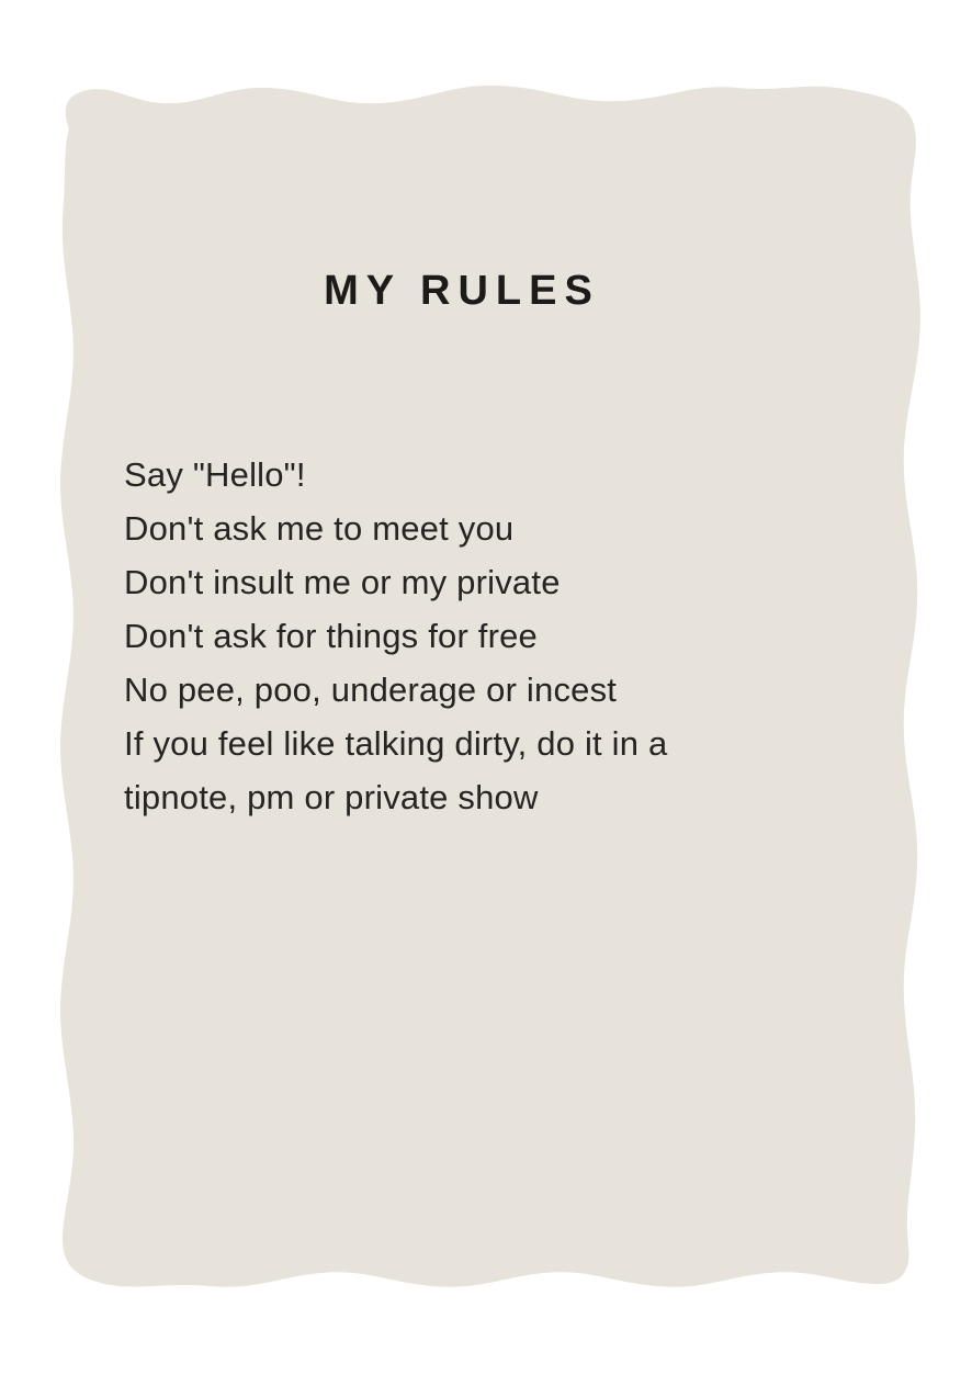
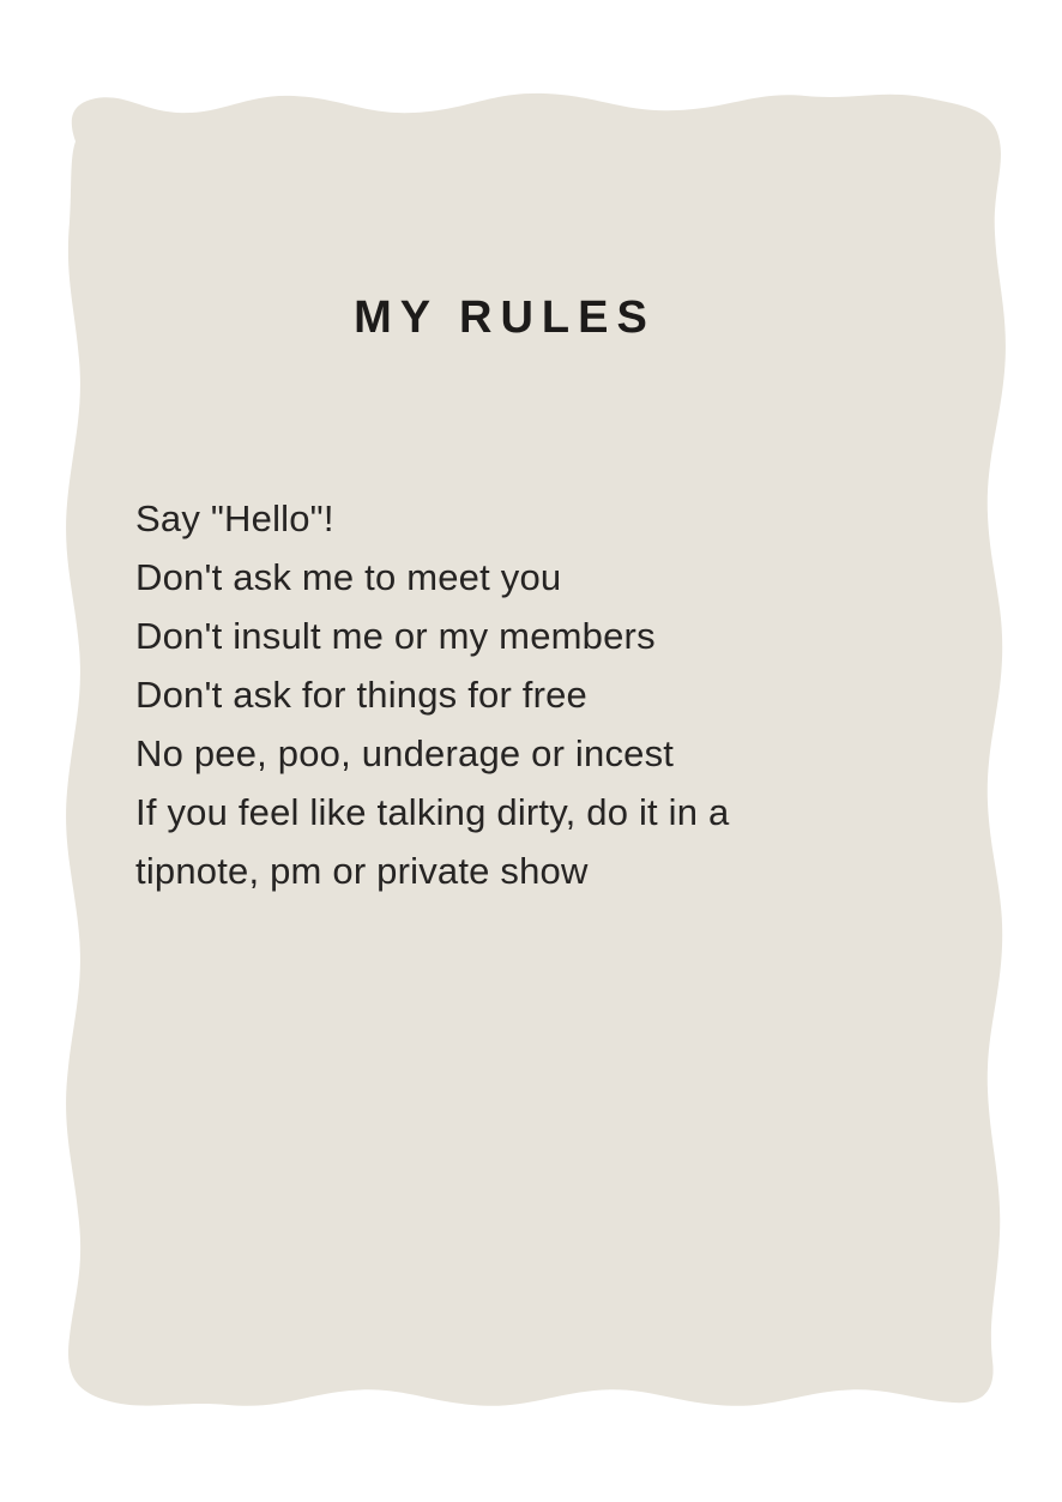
  MY RULES
  Say "Hello"!
  Don't ask me to meet you
- Don't insult me or my private
+ Don't insult me or my members
  Don't ask for things for free
  No pee, poo, underage or incest
  If you feel like talking dirty, do it in a
  tipnote, pm or private show
